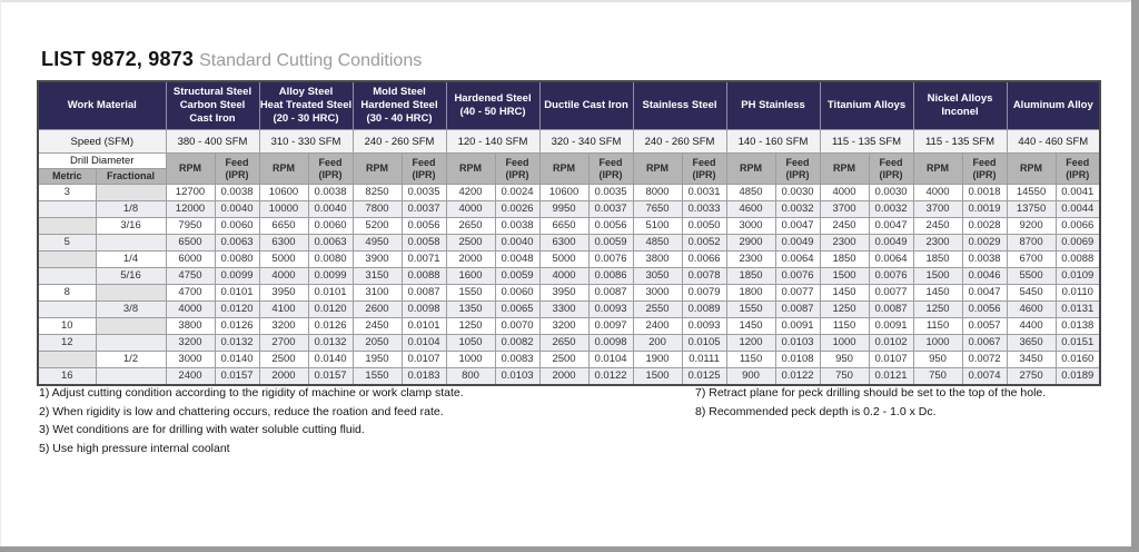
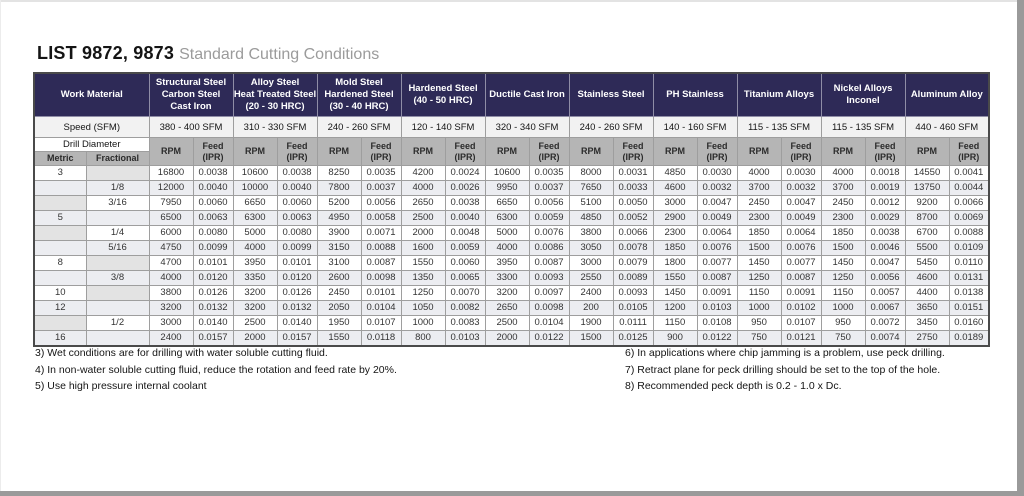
  LIST 9872, 9873 Standard Cutting Conditions
  Work Material	Structural Steel Carbon Steel Cast Iron	Alloy Steel Heat Treated Steel (20 - 30 HRC)	Mold Steel Hardened Steel (30 - 40 HRC)	Hardened Steel (40 - 50 HRC)	Ductile Cast Iron	Stainless Steel	PH Stainless	Titanium Alloys	Nickel Alloys Inconel	Aluminum Alloy
  Speed (SFM)	380 - 400 SFM	310 - 330 SFM	240 - 260 SFM	120 - 140 SFM	320 - 340 SFM	240 - 260 SFM	140 - 160 SFM	115 - 135 SFM	115 - 135 SFM	440 - 460 SFM
  Drill Diameter	RPM	Feed (IPR)	RPM	Feed (IPR)	RPM	Feed (IPR)	RPM	Feed (IPR)	RPM	Feed (IPR)	RPM	Feed (IPR)	RPM	Feed (IPR)	RPM	Feed (IPR)	RPM	Feed (IPR)	RPM	Feed (IPR)
  Metric	Fractional
- 3		12700	0.0038	10600	0.0038	8250	0.0035	4200	0.0024	10600	0.0035	8000	0.0031	4850	0.0030	4000	0.0030	4000	0.0018	14550	0.0041
+ 3		16800	0.0038	10600	0.0038	8250	0.0035	4200	0.0024	10600	0.0035	8000	0.0031	4850	0.0030	4000	0.0030	4000	0.0018	14550	0.0041
  	1/8	12000	0.0040	10000	0.0040	7800	0.0037	4000	0.0026	9950	0.0037	7650	0.0033	4600	0.0032	3700	0.0032	3700	0.0019	13750	0.0044
- 	3/16	7950	0.0060	6650	0.0060	5200	0.0056	2650	0.0038	6650	0.0056	5100	0.0050	3000	0.0047	2450	0.0047	2450	0.0028	9200	0.0066
+ 	3/16	7950	0.0060	6650	0.0060	5200	0.0056	2650	0.0038	6650	0.0056	5100	0.0050	3000	0.0047	2450	0.0047	2450	0.0012	9200	0.0066
  5		6500	0.0063	6300	0.0063	4950	0.0058	2500	0.0040	6300	0.0059	4850	0.0052	2900	0.0049	2300	0.0049	2300	0.0029	8700	0.0069
  	1/4	6000	0.0080	5000	0.0080	3900	0.0071	2000	0.0048	5000	0.0076	3800	0.0066	2300	0.0064	1850	0.0064	1850	0.0038	6700	0.0088
  	5/16	4750	0.0099	4000	0.0099	3150	0.0088	1600	0.0059	4000	0.0086	3050	0.0078	1850	0.0076	1500	0.0076	1500	0.0046	5500	0.0109
  8		4700	0.0101	3950	0.0101	3100	0.0087	1550	0.0060	3950	0.0087	3000	0.0079	1800	0.0077	1450	0.0077	1450	0.0047	5450	0.0110
- 	3/8	4000	0.0120	4100	0.0120	2600	0.0098	1350	0.0065	3300	0.0093	2550	0.0089	1550	0.0087	1250	0.0087	1250	0.0056	4600	0.0131
+ 	3/8	4000	0.0120	3350	0.0120	2600	0.0098	1350	0.0065	3300	0.0093	2550	0.0089	1550	0.0087	1250	0.0087	1250	0.0056	4600	0.0131
  10		3800	0.0126	3200	0.0126	2450	0.0101	1250	0.0070	3200	0.0097	2400	0.0093	1450	0.0091	1150	0.0091	1150	0.0057	4400	0.0138
- 12		3200	0.0132	2700	0.0132	2050	0.0104	1050	0.0082	2650	0.0098	200	0.0105	1200	0.0103	1000	0.0102	1000	0.0067	3650	0.0151
+ 12		3200	0.0132	3200	0.0132	2050	0.0104	1050	0.0082	2650	0.0098	200	0.0105	1200	0.0103	1000	0.0102	1000	0.0067	3650	0.0151
  	1/2	3000	0.0140	2500	0.0140	1950	0.0107	1000	0.0083	2500	0.0104	1900	0.0111	1150	0.0108	950	0.0107	950	0.0072	3450	0.0160
- 16		2400	0.0157	2000	0.0157	1550	0.0183	800	0.0103	2000	0.0122	1500	0.0125	900	0.0122	750	0.0121	750	0.0074	2750	0.0189
+ 16		2400	0.0157	2000	0.0157	1550	0.0118	800	0.0103	2000	0.0122	1500	0.0125	900	0.0122	750	0.0121	750	0.0074	2750	0.0189
- 1) Adjust cutting condition according to the rigidity of machine or work clamp state.
- 2) When rigidity is low and chattering occurs, reduce the roation and feed rate.
  3) Wet conditions are for drilling with water soluble cutting fluid.
+ 4) In non-water soluble cutting fluid, reduce the rotation and feed rate by 20%.
  5) Use high pressure internal coolant
+ 6) In applications where chip jamming is a problem, use peck drilling.
  7) Retract plane for peck drilling should be set to the top of the hole.
  8) Recommended peck depth is 0.2 - 1.0 x Dc.
